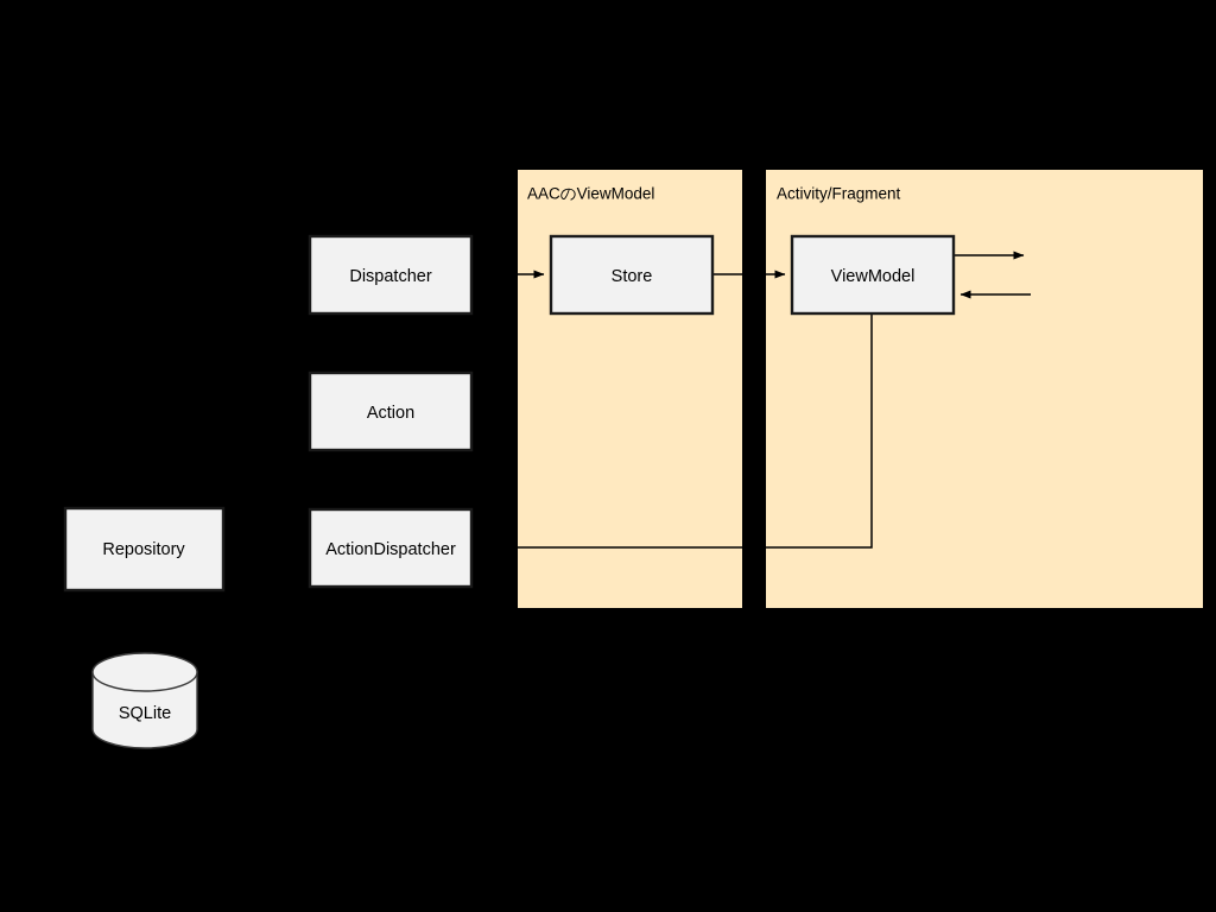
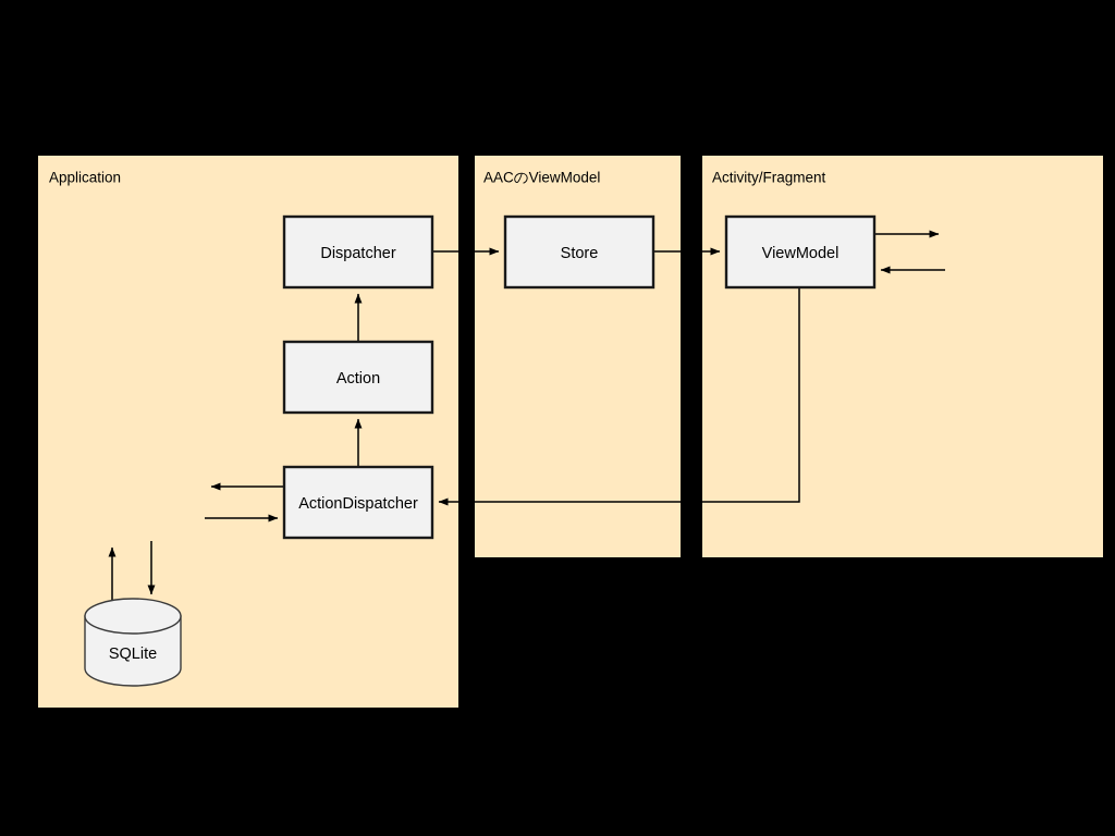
+ Application
  AACのViewModel
  Activity/Fragment
  Dispatcher
  Action
  ActionDispatcher
- Repository
  SQLite
  Store
  ViewModel
